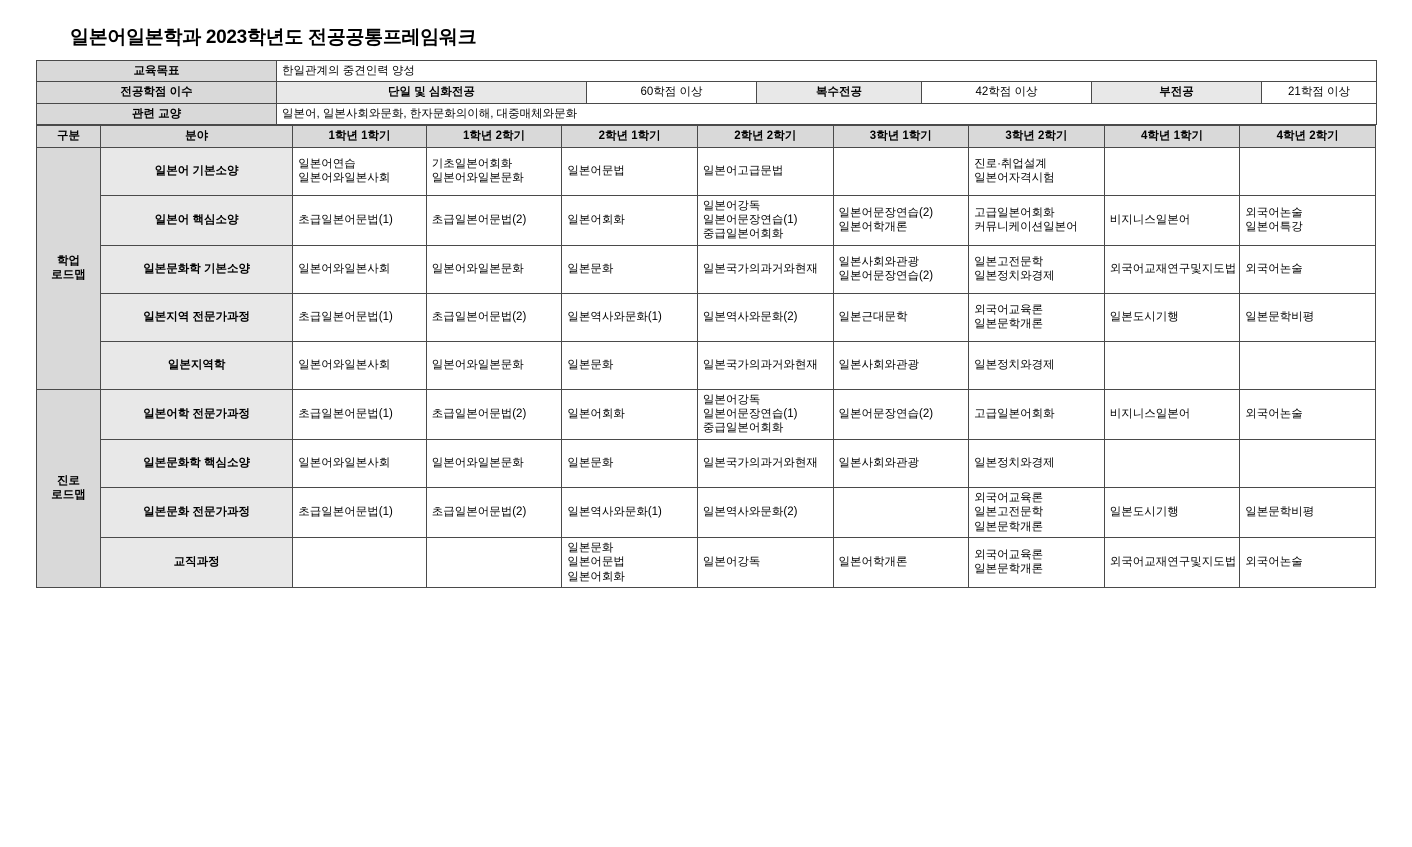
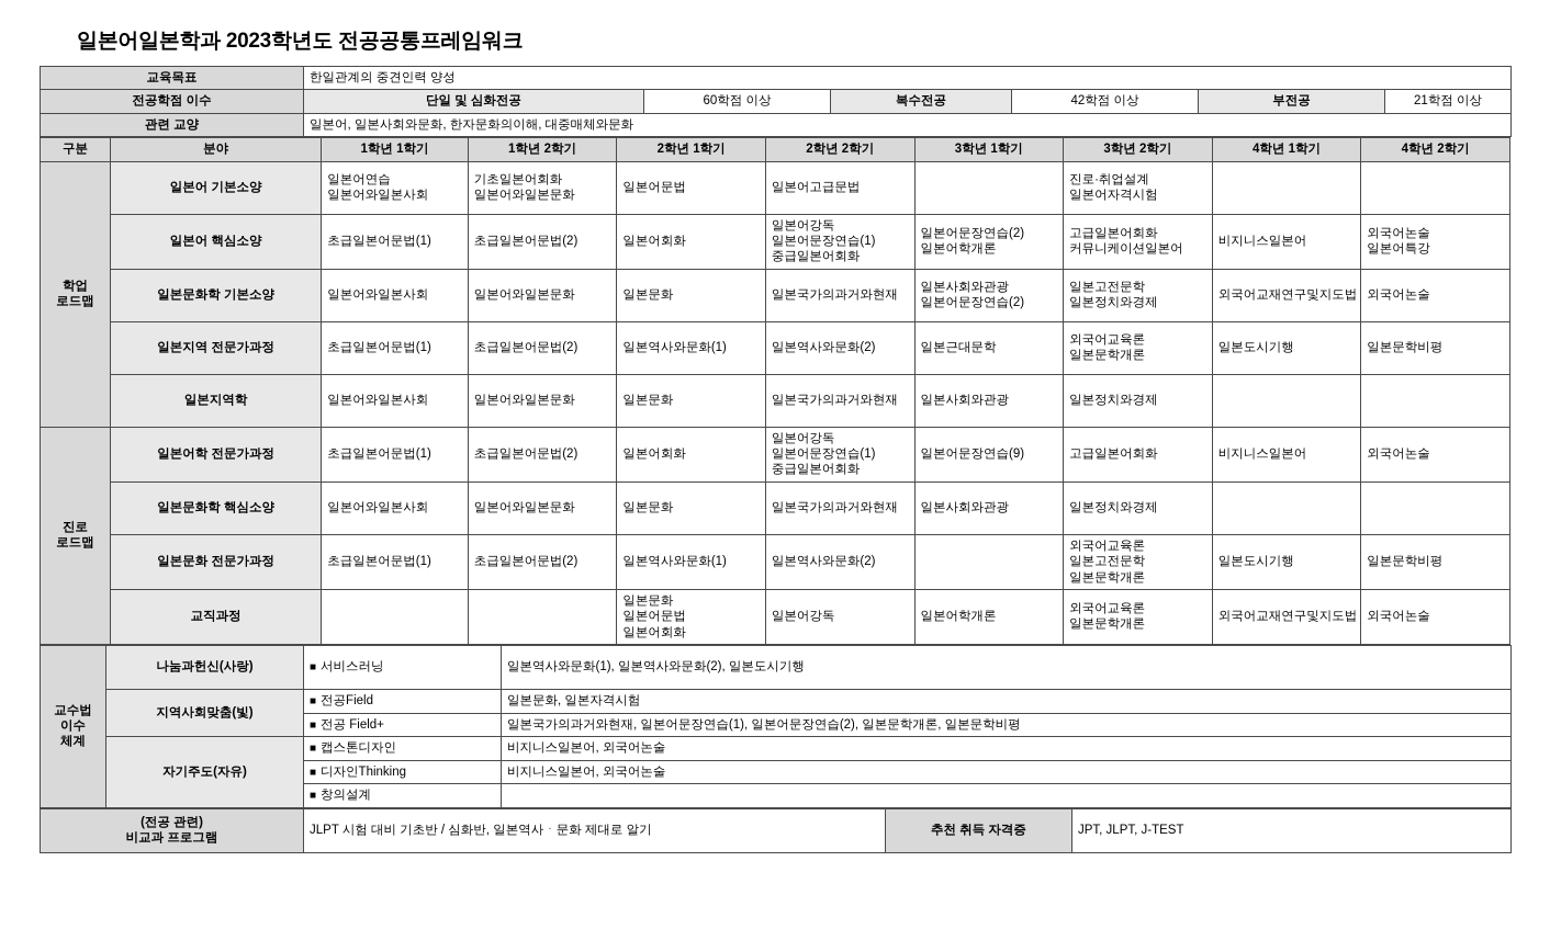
  일본어일본학과 2023학년도 전공공통프레임워크
  교육목표	한일관계의 중견인력 양성
  전공학점 이수	단일 및 심화전공	60학점 이상	복수전공	42학점 이상	부전공	21학점 이상
  관련 교양	일본어, 일본사회와문화, 한자문화의이해, 대중매체와문화
  구분	분야	1학년 1학기	1학년 2학기	2학년 1학기	2학년 2학기	3학년 1학기	3학년 2학기	4학년 1학기	4학년 2학기
  학업 로드맵	일본어 기본소양	일본어연습 일본어와일본사회	기초일본어회화 일본어와일본문화	일본어문법	일본어고급문법		진로·취업설계 일본어자격시험
  일본어 핵심소양	초급일본어문법(1)	초급일본어문법(2)	일본어회화	일본어강독 일본어문장연습(1) 중급일본어회화	일본어문장연습(2) 일본어학개론	고급일본어회화 커뮤니케이션일본어	비지니스일본어	외국어논술 일본어특강
  일본문화학 기본소양	일본어와일본사회	일본어와일본문화	일본문화	일본국가의과거와현재	일본사회와관광 일본어문장연습(2)	일본고전문학 일본정치와경제	외국어교재연구및지도법	외국어논술
  일본지역 전문가과정	초급일본어문법(1)	초급일본어문법(2)	일본역사와문화(1)	일본역사와문화(2)	일본근대문학	외국어교육론 일본문학개론	일본도시기행	일본문학비평
  일본지역학	일본어와일본사회	일본어와일본문화	일본문화	일본국가의과거와현재	일본사회와관광	일본정치와경제
- 진로 로드맵	일본어학 전문가과정	초급일본어문법(1)	초급일본어문법(2)	일본어회화	일본어강독 일본어문장연습(1) 중급일본어회화	일본어문장연습(2)	고급일본어회화	비지니스일본어	외국어논술
+ 진로 로드맵	일본어학 전문가과정	초급일본어문법(1)	초급일본어문법(2)	일본어회화	일본어강독 일본어문장연습(1) 중급일본어회화	일본어문장연습(9)	고급일본어회화	비지니스일본어	외국어논술
  일본문화학 핵심소양	일본어와일본사회	일본어와일본문화	일본문화	일본국가의과거와현재	일본사회와관광	일본정치와경제
  일본문화 전문가과정	초급일본어문법(1)	초급일본어문법(2)	일본역사와문화(1)	일본역사와문화(2)		외국어교육론 일본고전문학 일본문학개론	일본도시기행	일본문학비평
  교직과정			일본문화 일본어문법 일본어회화	일본어강독	일본어학개론	외국어교육론 일본문학개론	외국어교재연구및지도법	외국어논술
+ 교수법 이수 체계	나눔과헌신(사랑)	서비스러닝	일본역사와문화(1), 일본역사와문화(2), 일본도시기행
+ 지역사회맞춤(빛)	전공Field	일본문화, 일본자격시험
+ 전공 Field+	일본국가의과거와현재, 일본어문장연습(1), 일본어문장연습(2), 일본문학개론, 일본문학비평
+ 자기주도(자유)	캡스톤디자인	비지니스일본어, 외국어논술
+ 디자인Thinking	비지니스일본어, 외국어논술
+ 창의설계
+ (전공 관련) 비교과 프로그램	JLPT 시험 대비 기초반 / 심화반, 일본역사ㆍ문화 제대로 알기	추천 취득 자격증	JPT, JLPT, J-TEST
